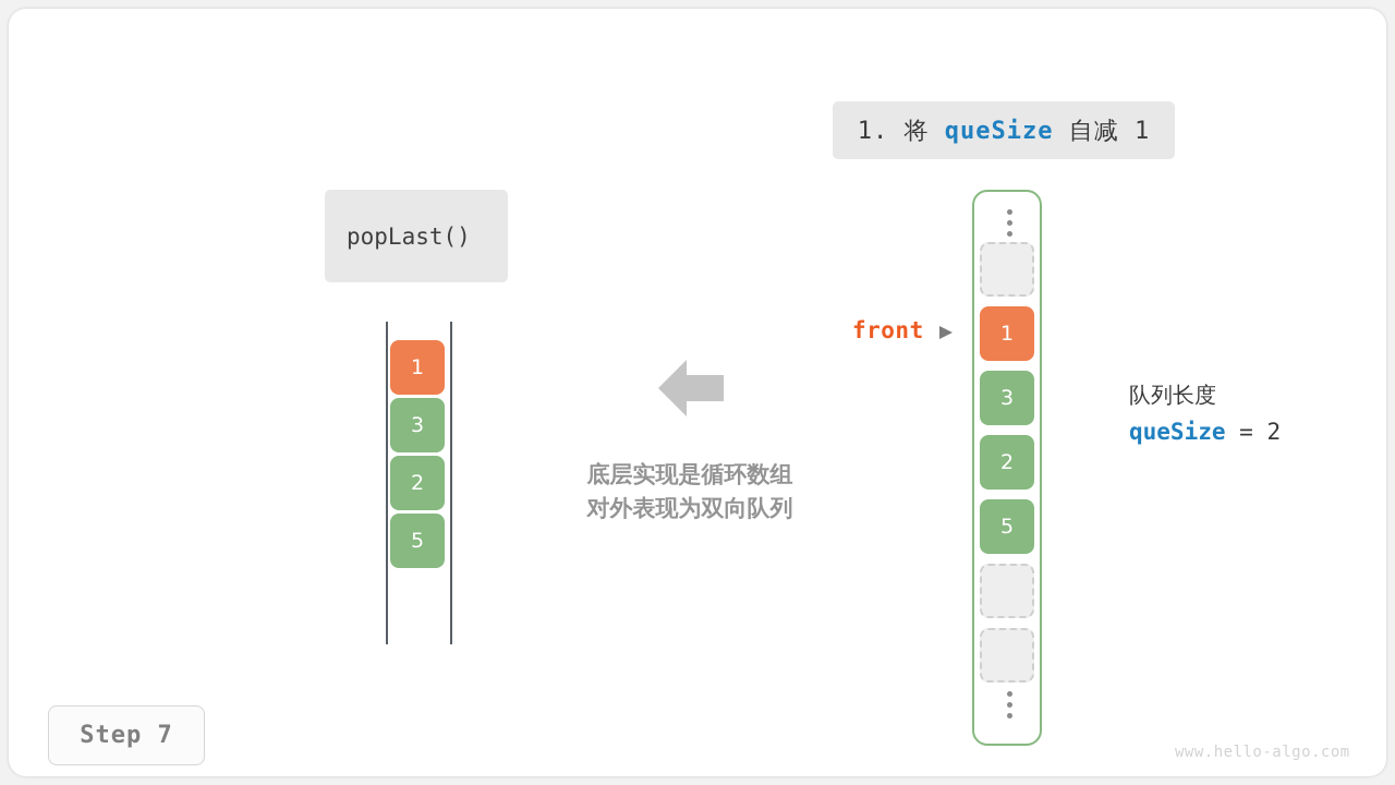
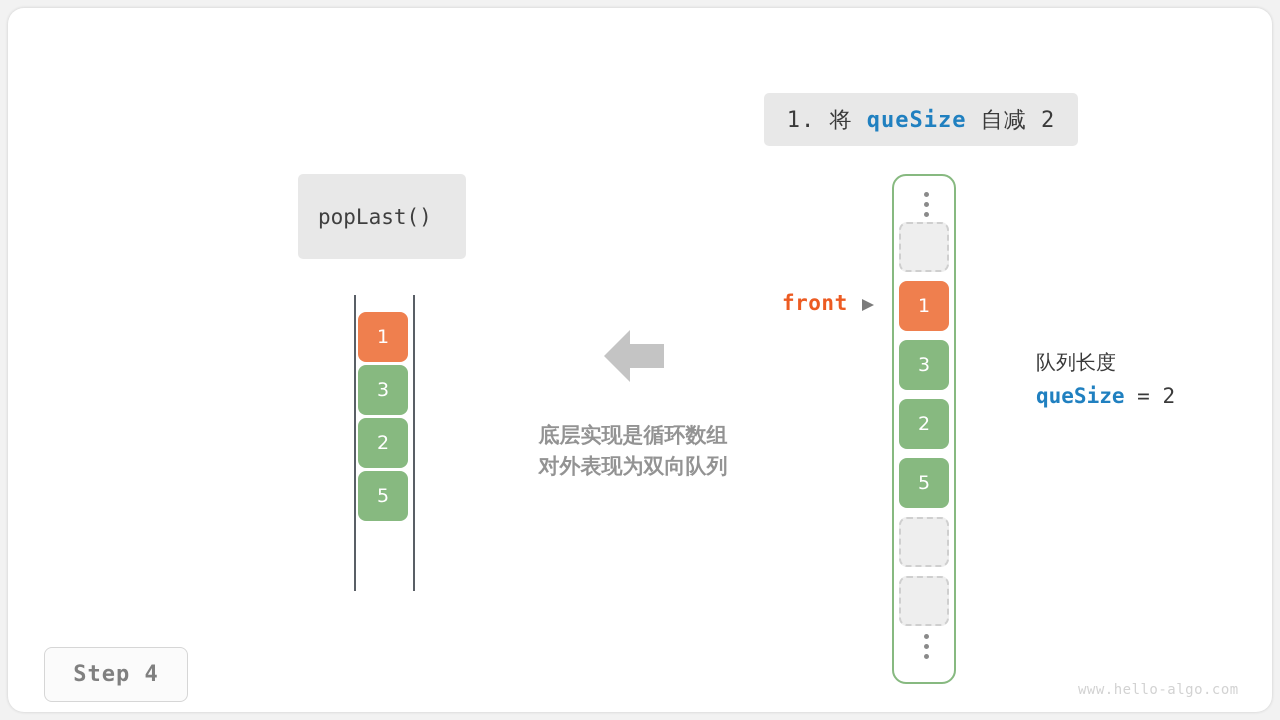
- 1. 将 queSize 自减 1
+ 1. 将 queSize 自减 2
  popLast()
  1
  3
  2
  5
  底层实现是循环数组
  对外表现为双向队列
  front
  1
  3
  2
  5
  队列长度
  queSize = 2
- Step 7
+ Step 4
  www.hello-algo.com
